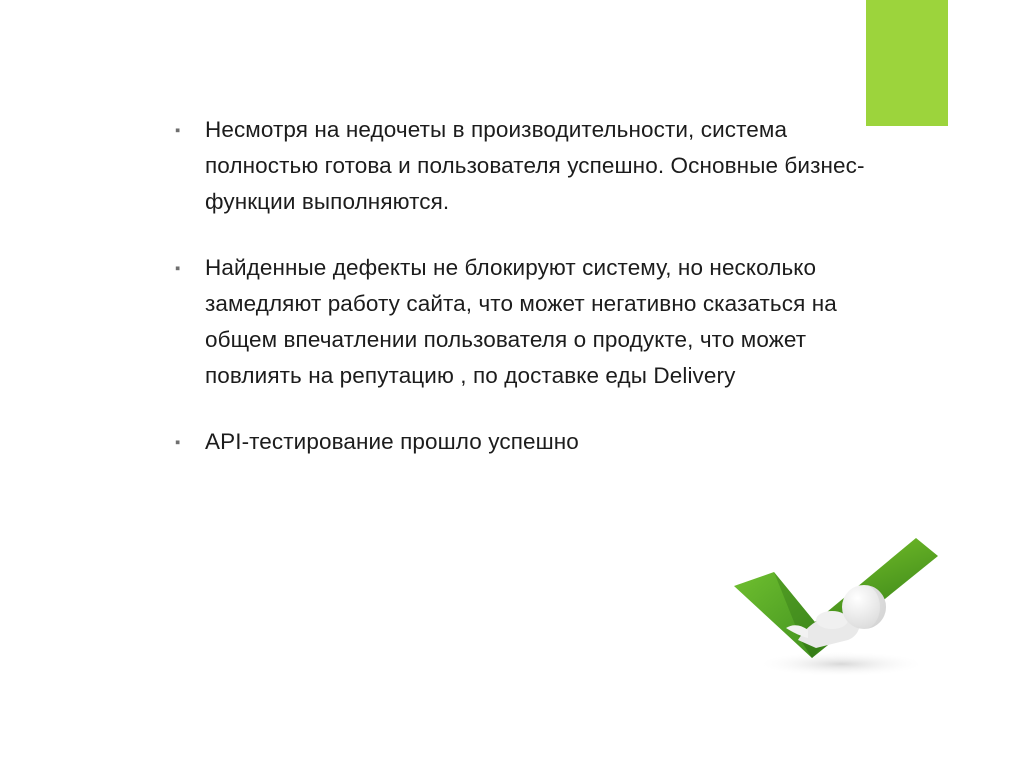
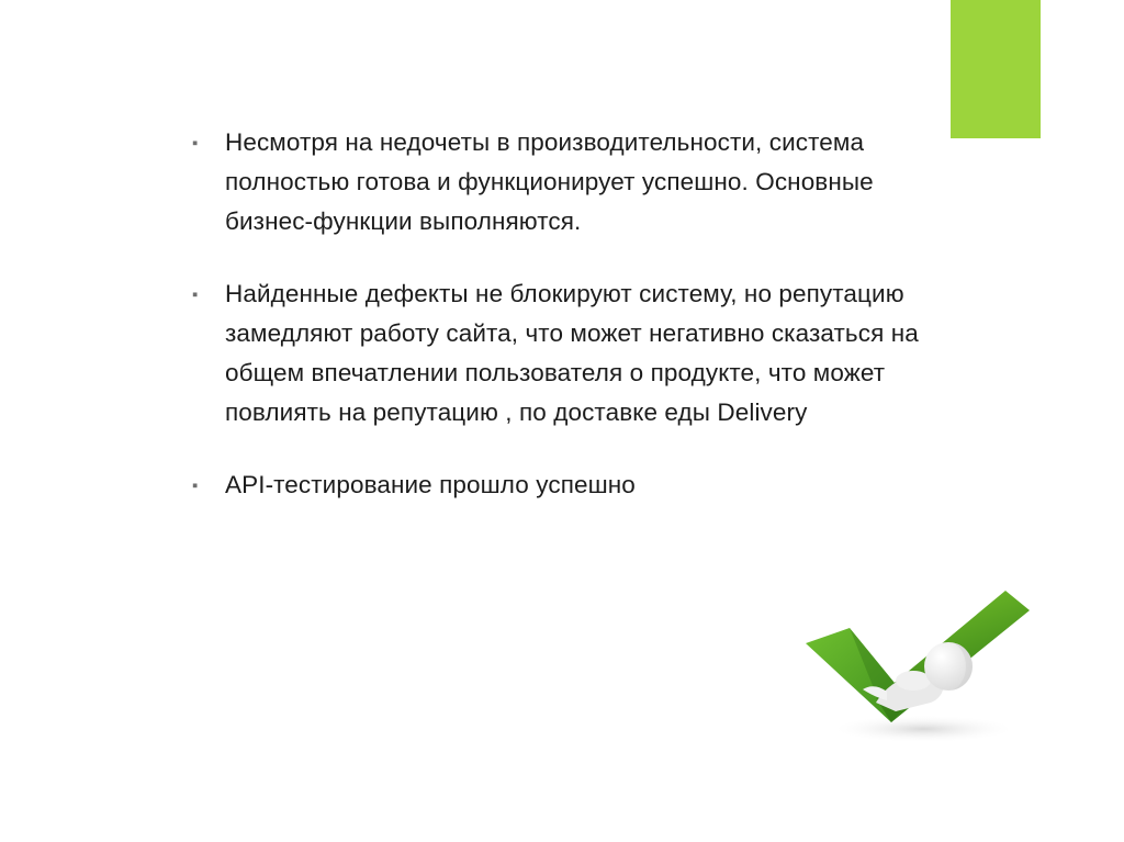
  ▪
- Несмотря на недочеты в производительности, система полностью готова и пользователя успешно. Основные бизнес-функции выполняются.
+ Несмотря на недочеты в производительности, система полностью готова и функционирует успешно. Основные бизнес-функции выполняются.
  ▪
- Найденные дефекты не блокируют систему, но несколько замедляют работу сайта, что может негативно сказаться на общем впечатлении пользователя о продукте, что может повлиять на репутацию , по доставке еды Delivery
+ Найденные дефекты не блокируют систему, но репутацию замедляют работу сайта, что может негативно сказаться на общем впечатлении пользователя о продукте, что может повлиять на репутацию , по доставке еды Delivery
  ▪
  API-тестирование прошло успешно
